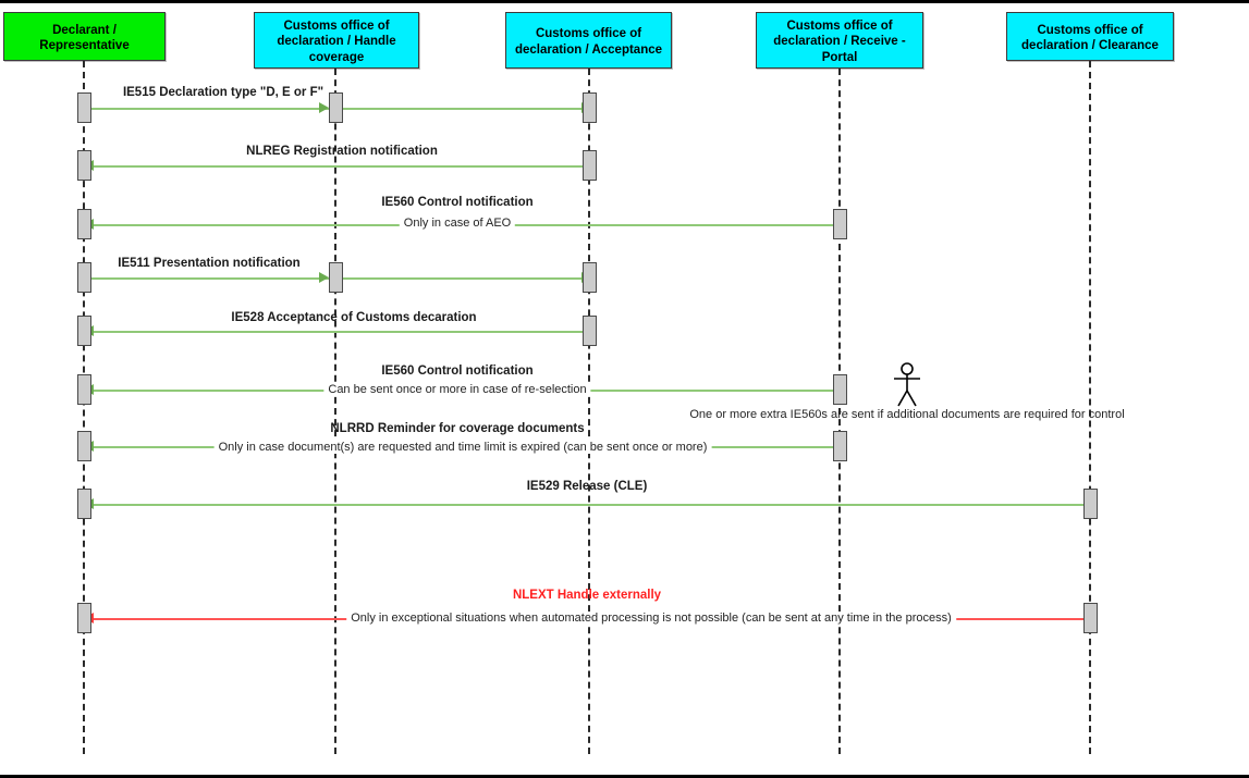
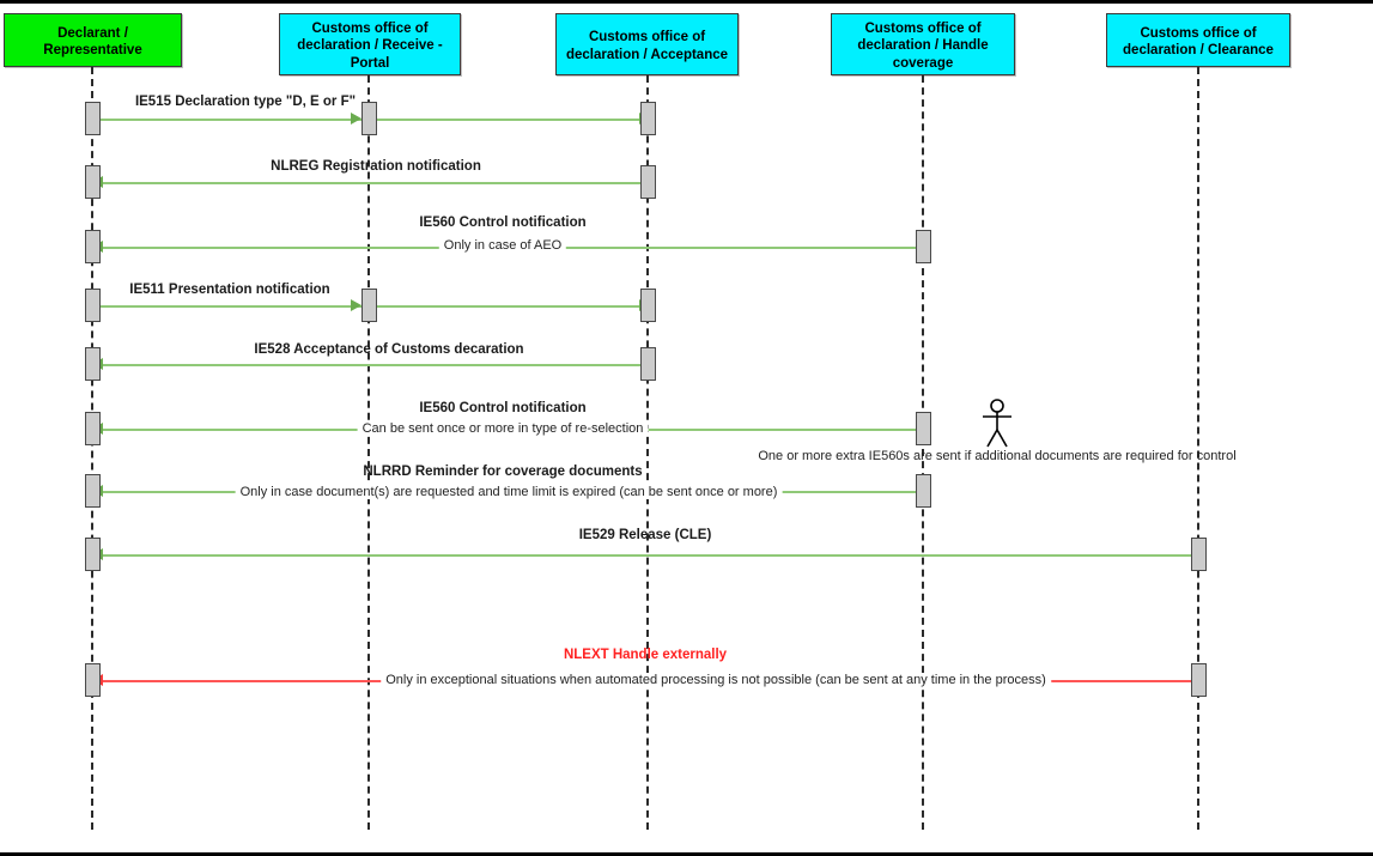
  Declarant / Representative
- Customs office of declaration / Handle coverage
+ Customs office of declaration / Receive - Portal
  Customs office of declaration / Acceptance
- Customs office of declaration / Receive - Portal
+ Customs office of declaration / Handle coverage
  Customs office of declaration / Clearance
  IE515 Declaration type "D, E or F"
  NLREG Registration notification
  IE560 Control notification
  Only in case of AEO
  IE511 Presentation notification
  IE528 Acceptance of Customs decaration
  IE560 Control notification
- Can be sent once or more in case of re-selection
+ Can be sent once or more in type of re-selection
  NLRRD Reminder for coverage documents
  Only in case document(s) are requested and time limit is expired (can be sent once or more)
  IE529 Release (CLE)
  NLEXT Handle externally
  Only in exceptional situations when automated processing is not possible (can be sent at any time in the process)
  One or more extra IE560s are sent if additional documents are required for control
